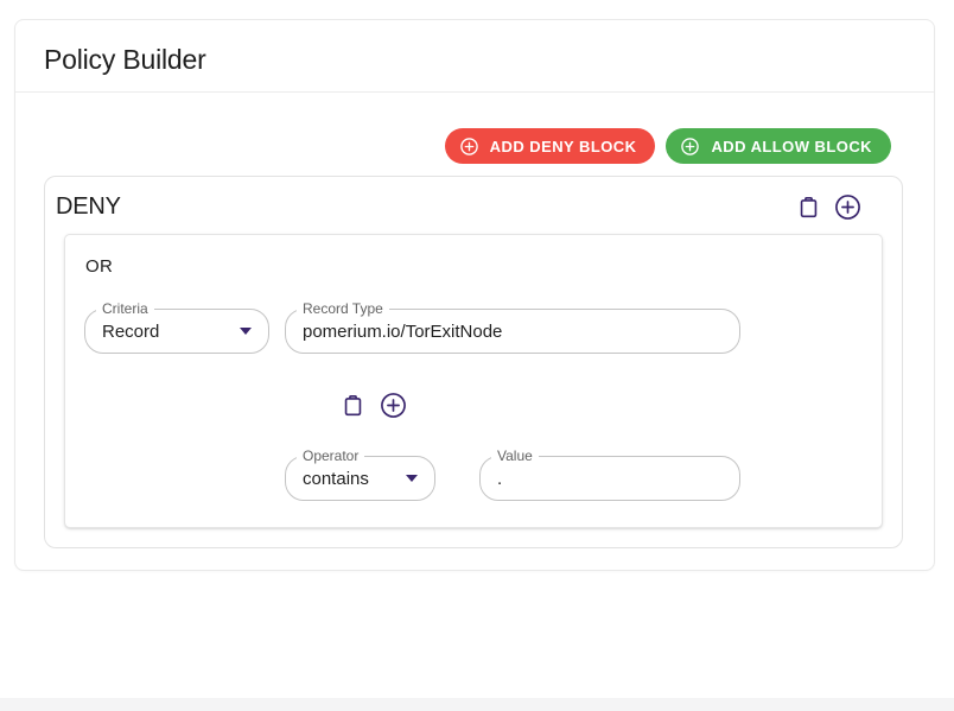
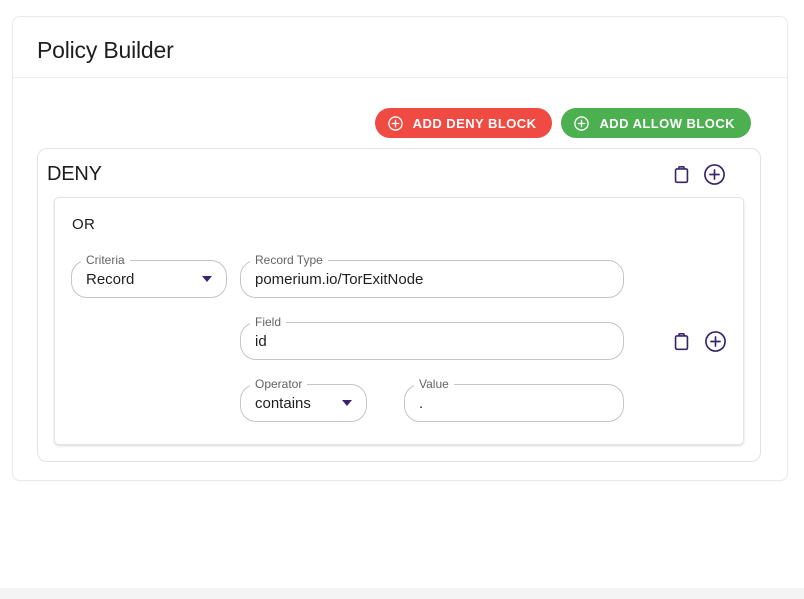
  Policy Builder
  ADD DENY BLOCK
  ADD ALLOW BLOCK
  DENY
  OR
  Criteria
  Record
  Record Type
  pomerium.io/TorExitNode
+ Field
+ id
  Operator
  contains
  Value
  .
